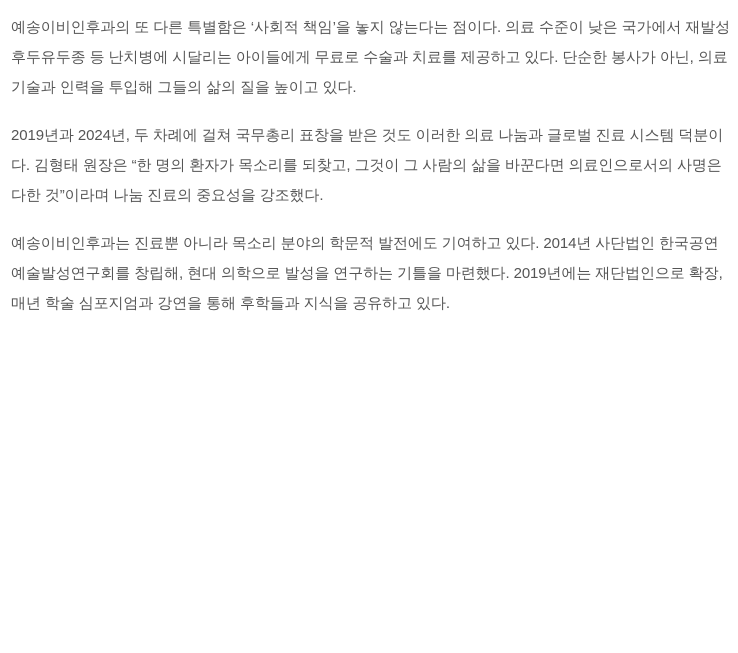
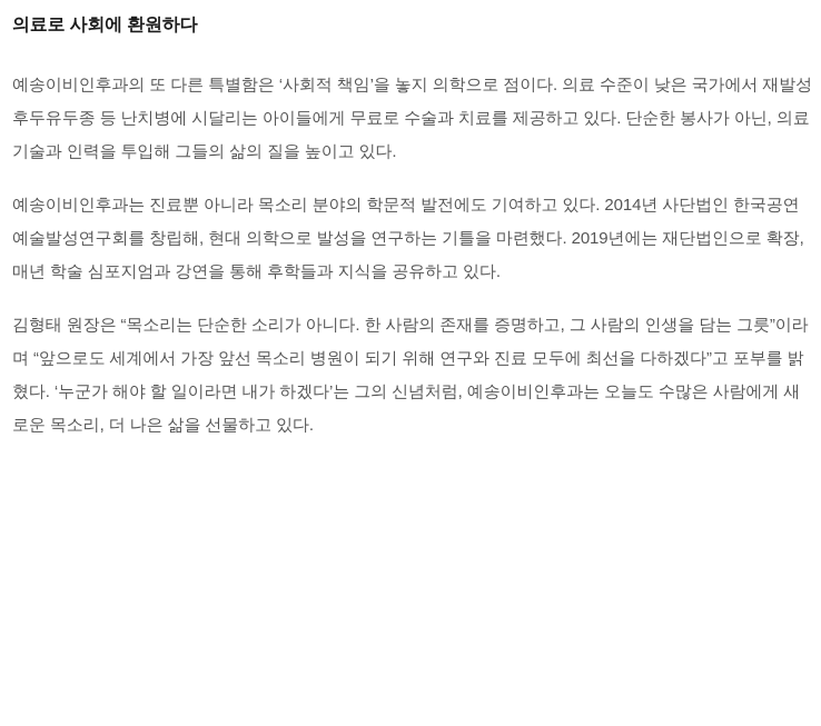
+ 의료로 사회에 환원하다
- 예송이비인후과의 또 다른 특별함은 ‘사회적 책임’을 놓지 않는다는 점이다. 의료 수준이 낮은 국가에서 재발성 후두유두종 등 난치병에 시달리는 아이들에게 무료로 수술과 치료를 제공하고 있다. 단순한 봉사가 아닌, 의료 기술과 인력을 투입해 그들의 삶의 질을 높이고 있다.
+ 예송이비인후과의 또 다른 특별함은 ‘사회적 책임’을 놓지 의학으로 점이다. 의료 수준이 낮은 국가에서 재발성 후두유두종 등 난치병에 시달리는 아이들에게 무료로 수술과 치료를 제공하고 있다. 단순한 봉사가 아닌, 의료 기술과 인력을 투입해 그들의 삶의 질을 높이고 있다.
- 2019년과 2024년, 두 차례에 걸쳐 국무총리 표창을 받은 것도 이러한 의료 나눔과 글로벌 진료 시스템 덕분이다. 김형태 원장은 “한 명의 환자가 목소리를 되찾고, 그것이 그 사람의 삶을 바꾼다면 의료인으로서의 사명은 다한 것”이라며 나눔 진료의 중요성을 강조했다.
  예송이비인후과는 진료뿐 아니라 목소리 분야의 학문적 발전에도 기여하고 있다. 2014년 사단법인 한국공연예술발성연구회를 창립해, 현대 의학으로 발성을 연구하는 기틀을 마련했다. 2019년에는 재단법인으로 확장, 매년 학술 심포지엄과 강연을 통해 후학들과 지식을 공유하고 있다.
+ 김형태 원장은 “목소리는 단순한 소리가 아니다. 한 사람의 존재를 증명하고, 그 사람의 인생을 담는 그릇”이라며 “앞으로도 세계에서 가장 앞선 목소리 병원이 되기 위해 연구와 진료 모두에 최선을 다하겠다”고 포부를 밝혔다. ‘누군가 해야 할 일이라면 내가 하겠다’는 그의 신념처럼, 예송이비인후과는 오늘도 수많은 사람에게 새로운 목소리, 더 나은 삶을 선물하고 있다.
